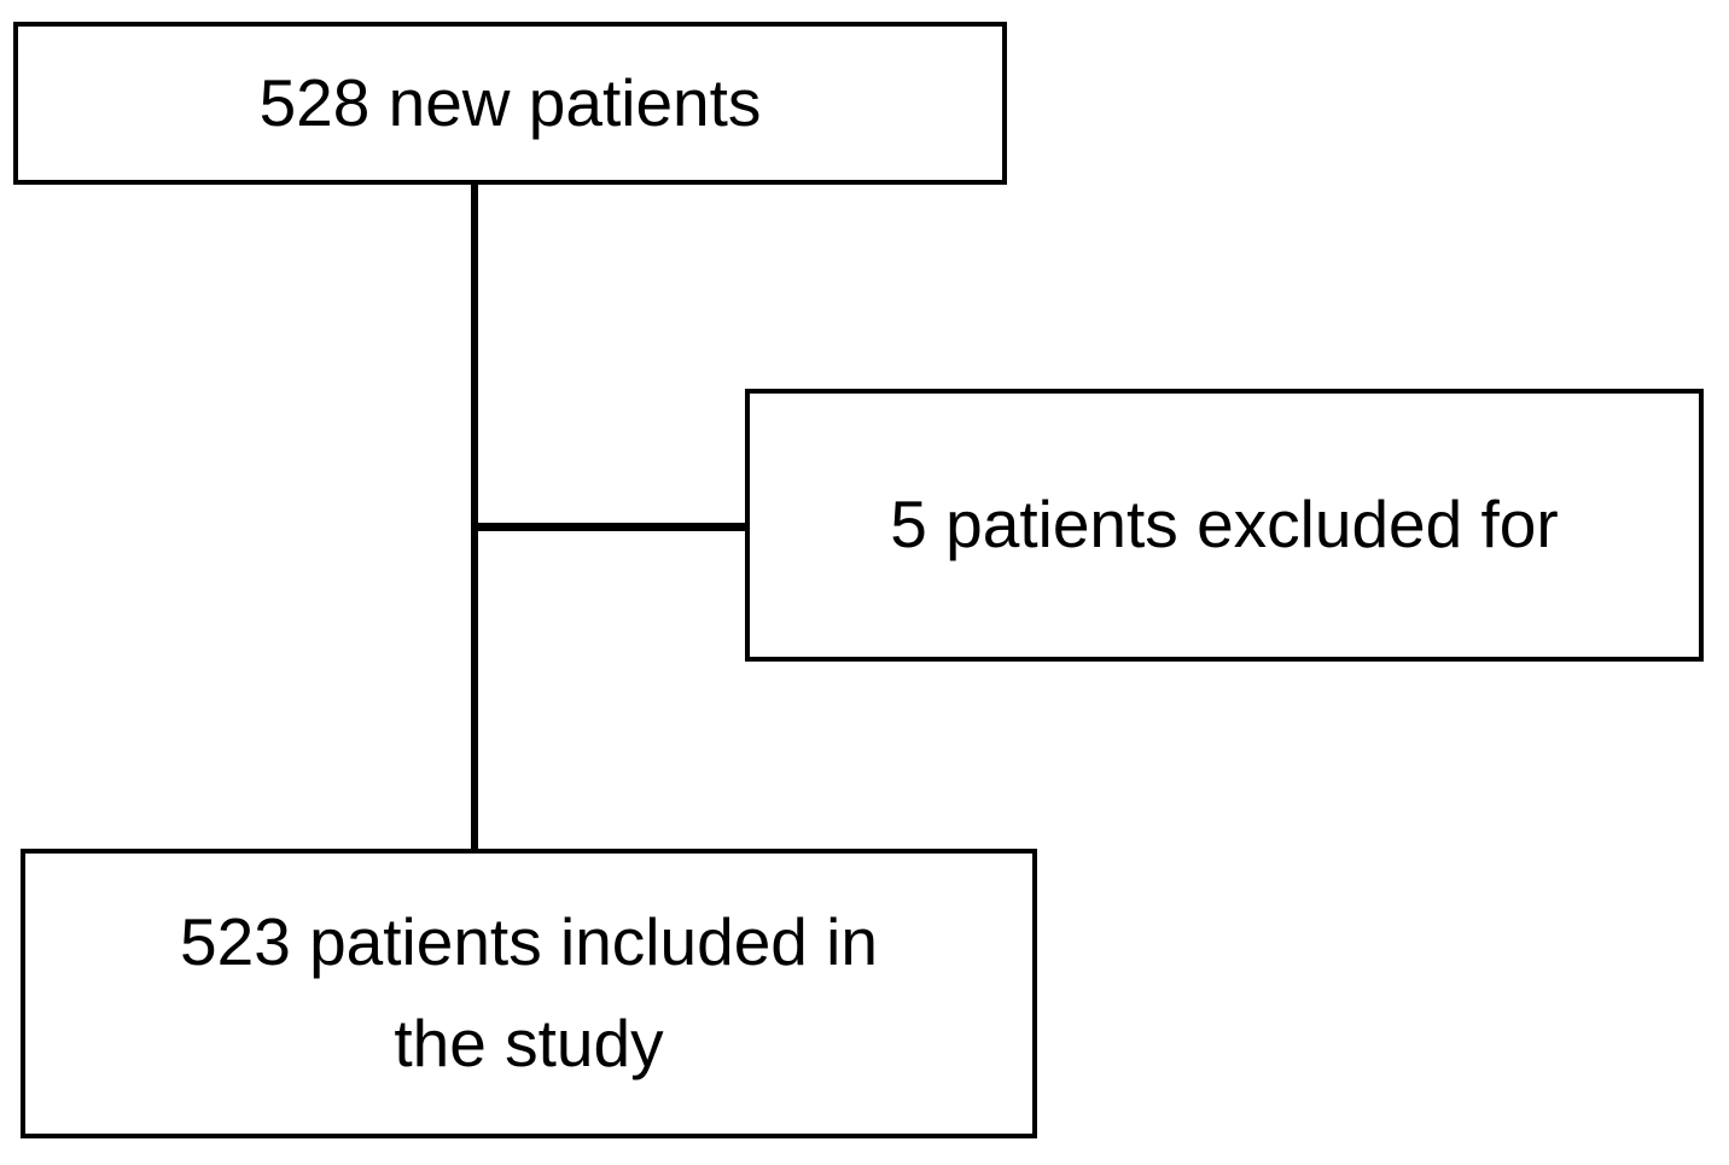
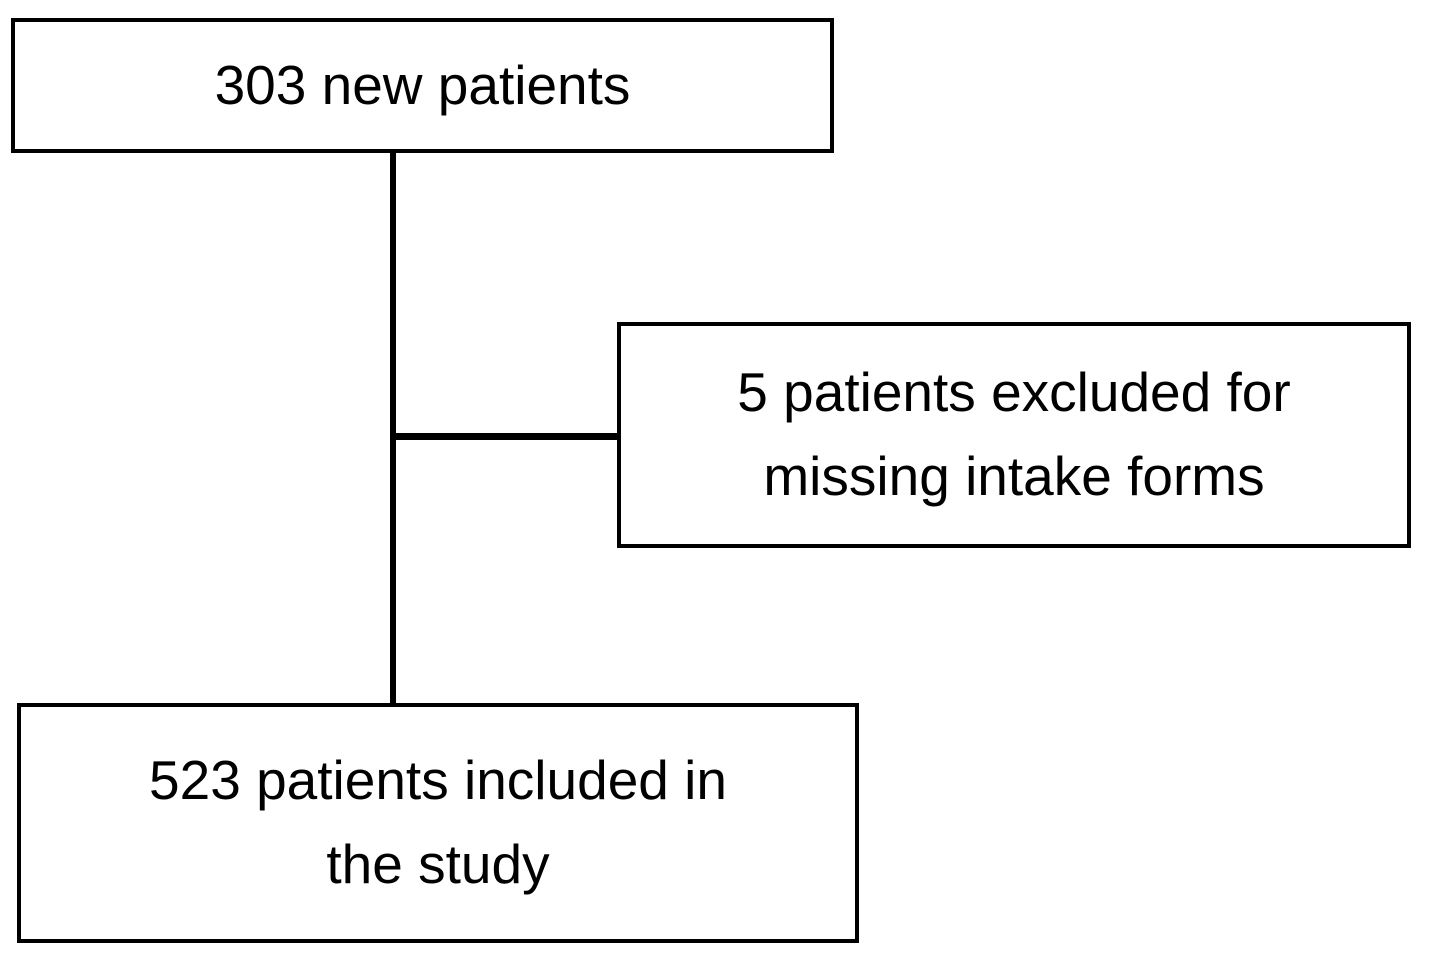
- 528 new patients
+ 303 new patients
  5 patients excluded for
+ missing intake forms
  523 patients included in
  the study
